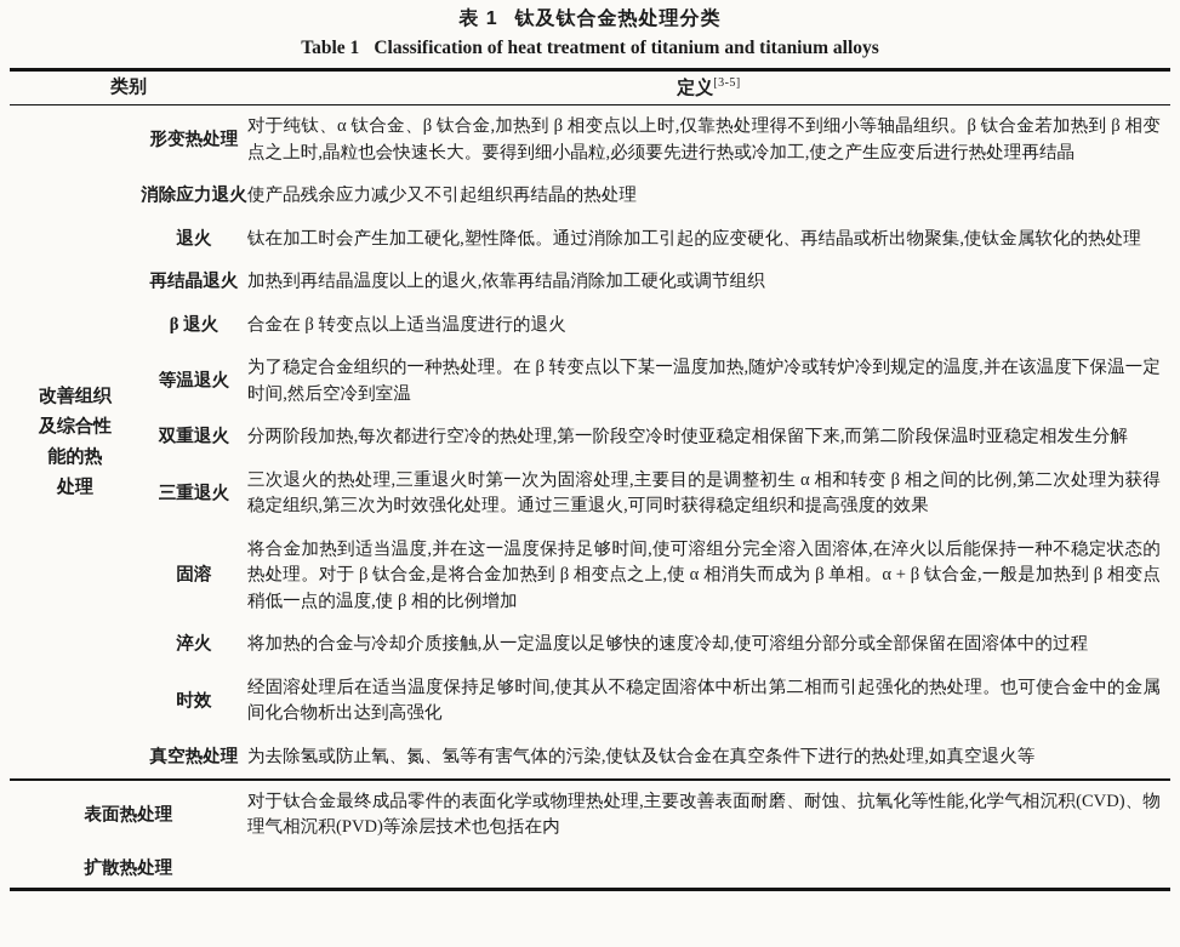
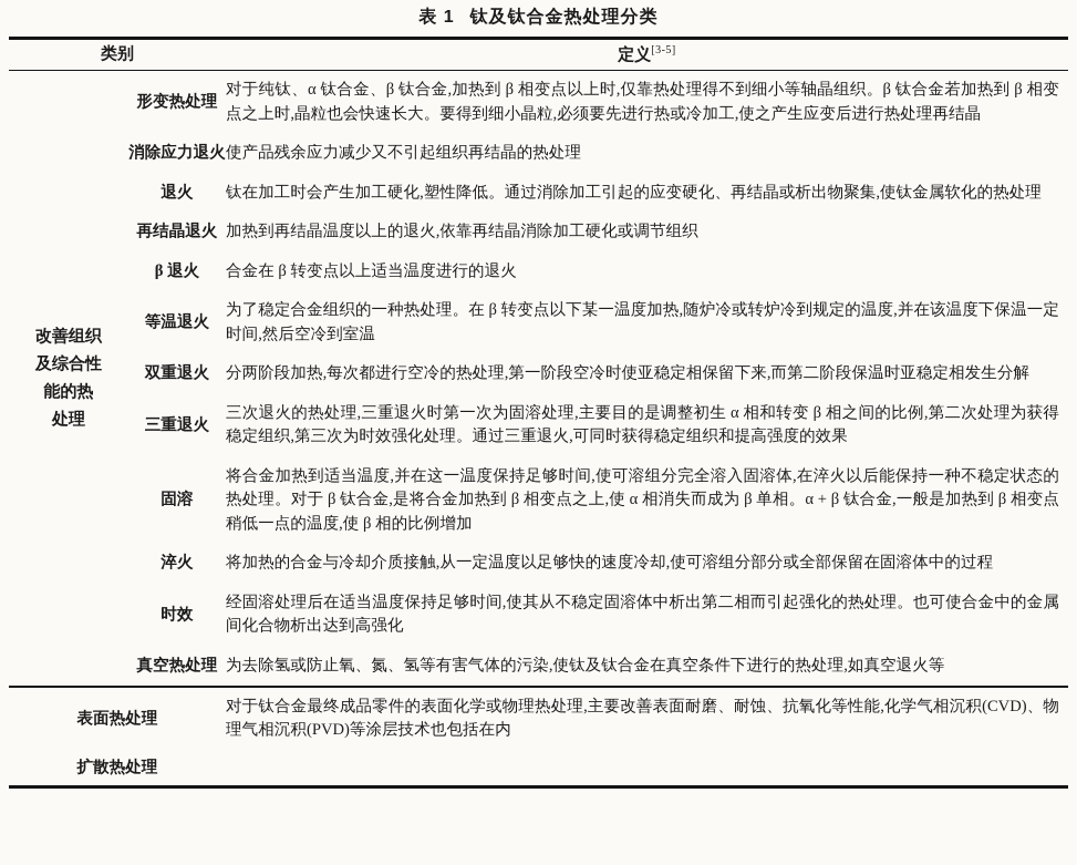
  表 1 钛及钛合金热处理分类
- Table 1 Classification of heat treatment of titanium and titanium alloys
  类别
  定义[3-5]
  改善组织
  及综合性
  能的热
  处理
  形变热处理
  对于纯钛、α 钛合金、β 钛合金,加热到 β 相变点以上时,仅靠热处理得不到细小等轴晶组织。β 钛合金若加热到 β 相变点之上时,晶粒也会快速长大。要得到细小晶粒,必须要先进行热或冷加工,使之产生应变后进行热处理再结晶
  消除应力退火
  使产品残余应力减少又不引起组织再结晶的热处理
  退火
  钛在加工时会产生加工硬化,塑性降低。通过消除加工引起的应变硬化、再结晶或析出物聚集,使钛金属软化的热处理
  再结晶退火
  加热到再结晶温度以上的退火,依靠再结晶消除加工硬化或调节组织
  β 退火
  合金在 β 转变点以上适当温度进行的退火
  等温退火
  为了稳定合金组织的一种热处理。在 β 转变点以下某一温度加热,随炉冷或转炉冷到规定的温度,并在该温度下保温一定时间,然后空冷到室温
  双重退火
  分两阶段加热,每次都进行空冷的热处理,第一阶段空冷时使亚稳定相保留下来,而第二阶段保温时亚稳定相发生分解
  三重退火
  三次退火的热处理,三重退火时第一次为固溶处理,主要目的是调整初生 α 相和转变 β 相之间的比例,第二次处理为获得稳定组织,第三次为时效强化处理。通过三重退火,可同时获得稳定组织和提高强度的效果
  固溶
  将合金加热到适当温度,并在这一温度保持足够时间,使可溶组分完全溶入固溶体,在淬火以后能保持一种不稳定状态的热处理。对于 β 钛合金,是将合金加热到 β 相变点之上,使 α 相消失而成为 β 单相。α + β 钛合金,一般是加热到 β 相变点稍低一点的温度,使 β 相的比例增加
  淬火
  将加热的合金与冷却介质接触,从一定温度以足够快的速度冷却,使可溶组分部分或全部保留在固溶体中的过程
  时效
  经固溶处理后在适当温度保持足够时间,使其从不稳定固溶体中析出第二相而引起强化的热处理。也可使合金中的金属间化合物析出达到高强化
  真空热处理
  为去除氢或防止氧、氮、氢等有害气体的污染,使钛及钛合金在真空条件下进行的热处理,如真空退火等
  表面热处理
  对于钛合金最终成品零件的表面化学或物理热处理,主要改善表面耐磨、耐蚀、抗氧化等性能,化学气相沉积(CVD)、物理气相沉积(PVD)等涂层技术也包括在内
  扩散热处理
